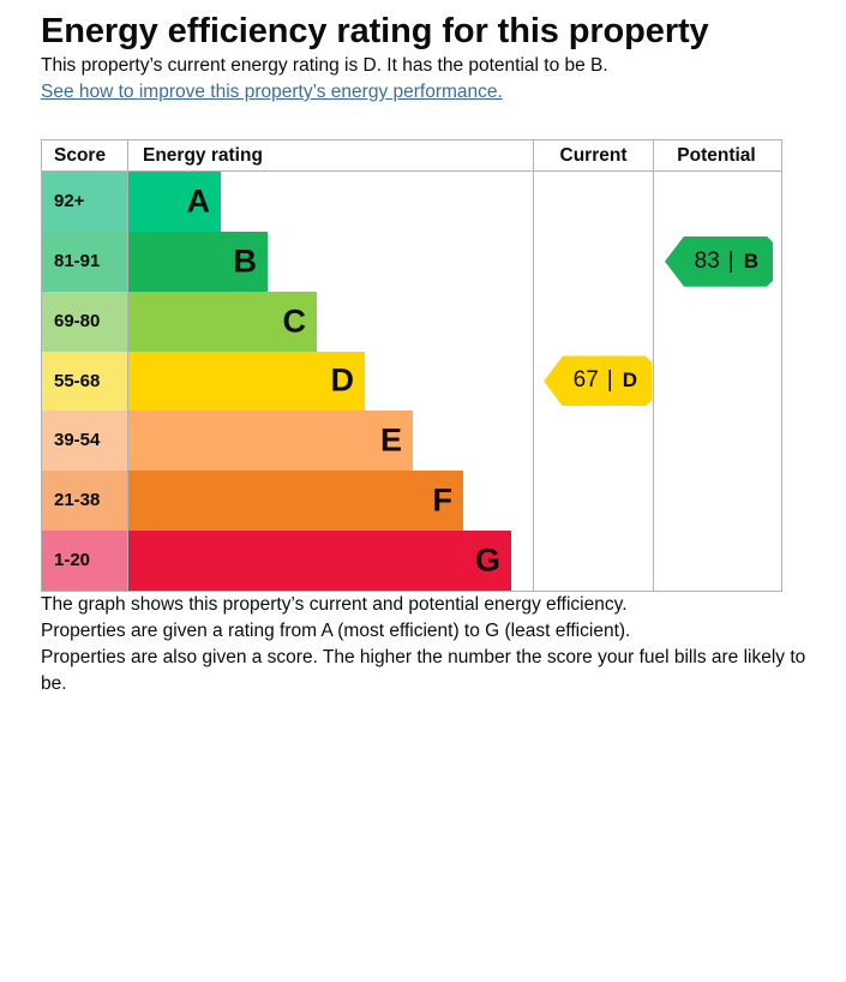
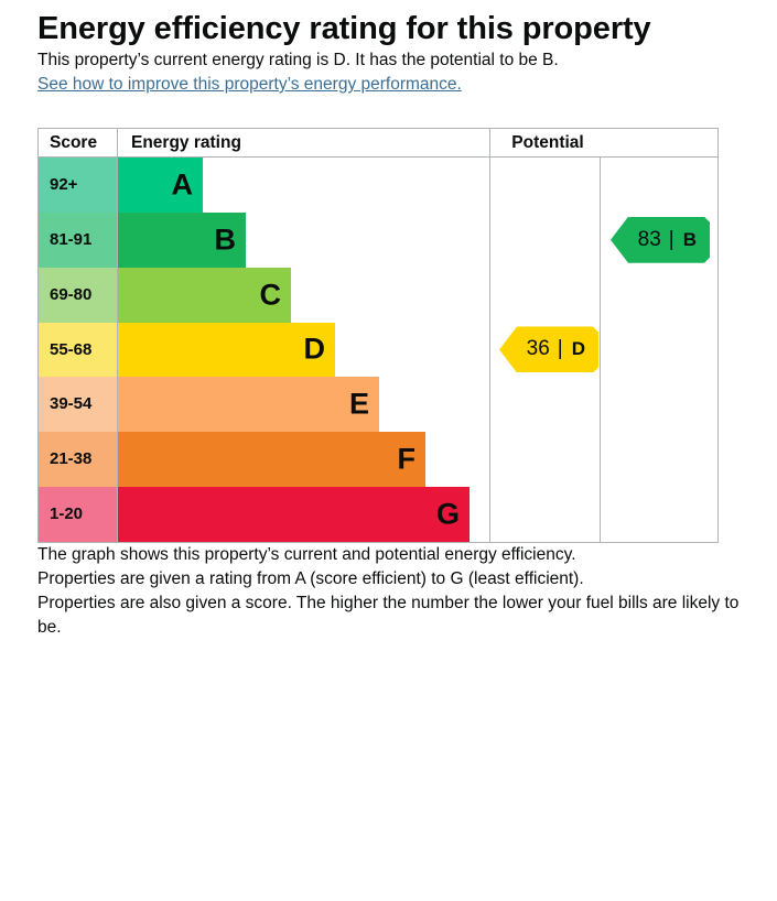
  Energy efficiency rating for this property
  This property’s current energy rating is D. It has the potential to be B.
  See how to improve this property’s energy performance.
  Score
  Energy rating
- Current
  Potential
  92+
  A
  81-91
  B
  69-80
  C
  55-68
  D
  39-54
  E
  21-38
  F
  1-20
  G
- 67
+ 36
  |
  D
  83
  |
  B
  The graph shows this property’s current and potential energy efficiency.
- Properties are given a rating from A (most efficient) to G (least efficient).
+ Properties are given a rating from A (score efficient) to G (least efficient).
- Properties are also given a score. The higher the number the score your fuel bills are likely to be.
+ Properties are also given a score. The higher the number the lower your fuel bills are likely to be.
